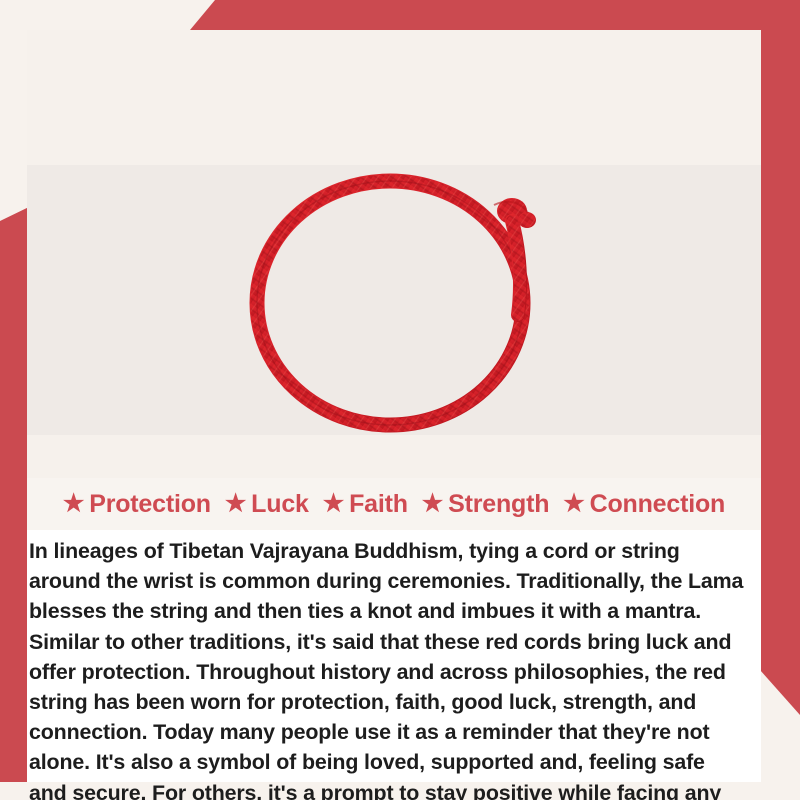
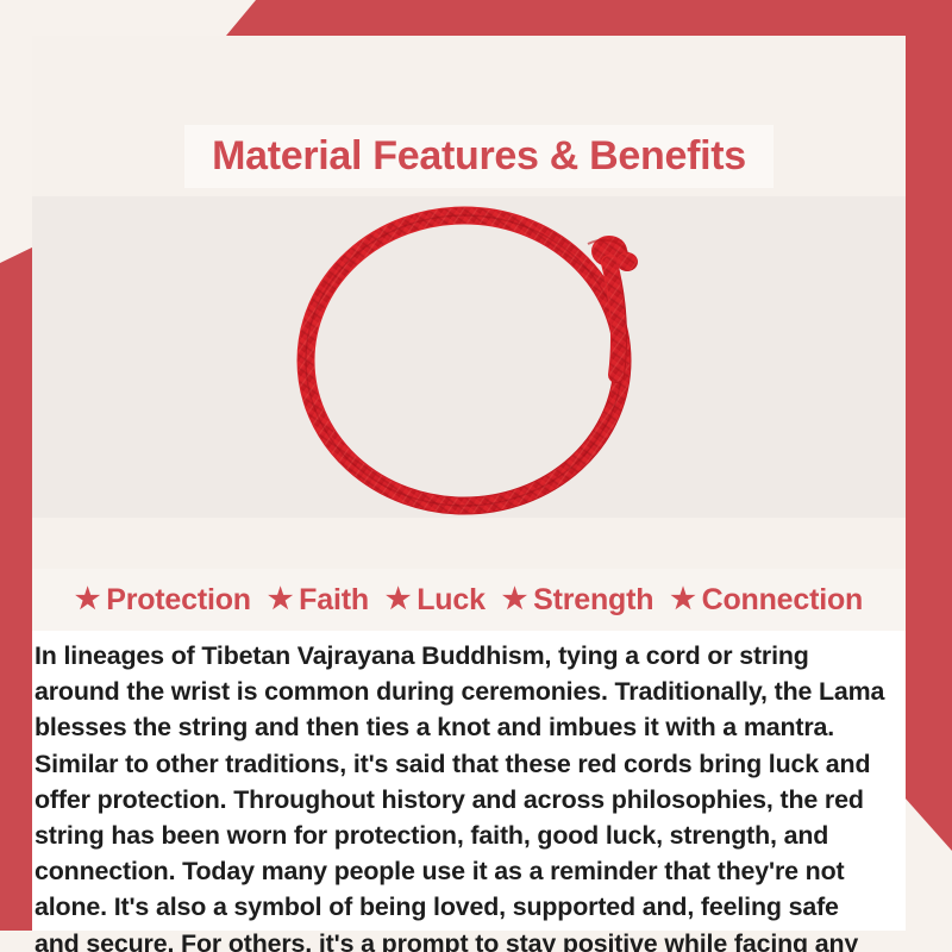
+ Material Features & Benefits
  ★
  Protection
  ★
- Luck
+ Faith
  ★
- Faith
+ Luck
  ★
  Strength
  ★
  Connection
  In lineages of Tibetan Vajrayana Buddhism, tying a cord or string around the wrist is common during ceremonies. Traditionally, the Lama blesses the string and then ties a knot and imbues it with a mantra. Similar to other traditions, it's said that these red cords bring luck and offer protection. Throughout history and across philosophies, the red string has been worn for protection, faith, good luck, strength, and connection. Today many people use it as a reminder that they're not alone. It's also a symbol of being loved, supported and, feeling safe and secure. For others, it's a prompt to stay positive while facing any
